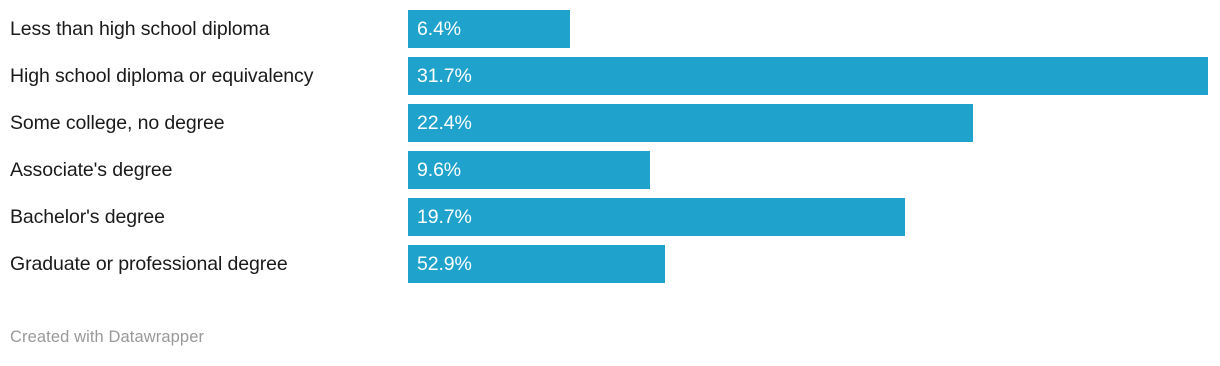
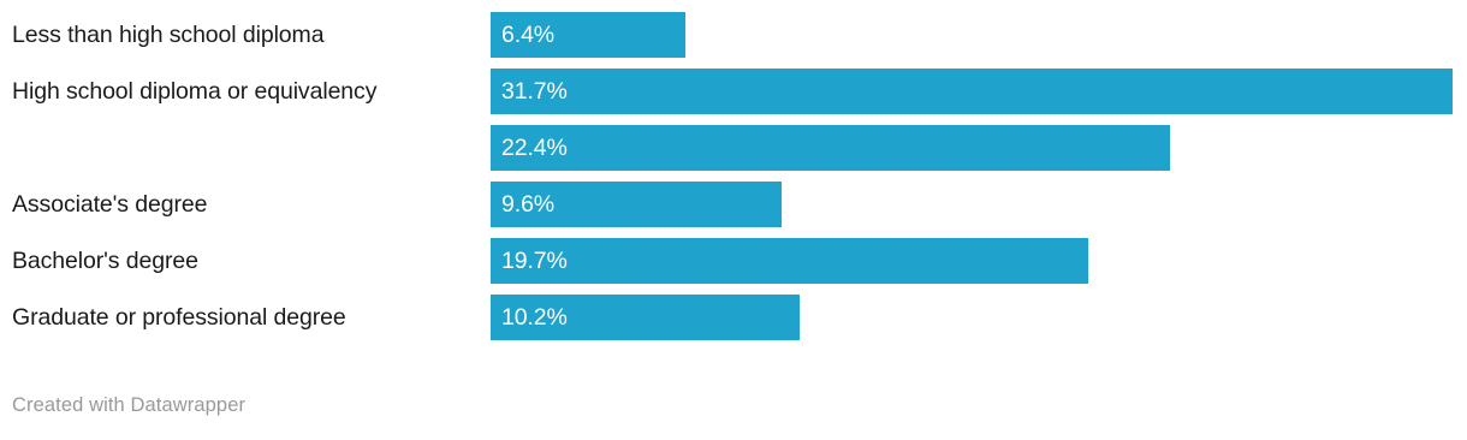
  Less than high school diploma
  6.4%
  High school diploma or equivalency
  31.7%
- Some college, no degree
  22.4%
  Associate's degree
  9.6%
  Bachelor's degree
  19.7%
  Graduate or professional degree
- 52.9%
+ 10.2%
  Created with Datawrapper
